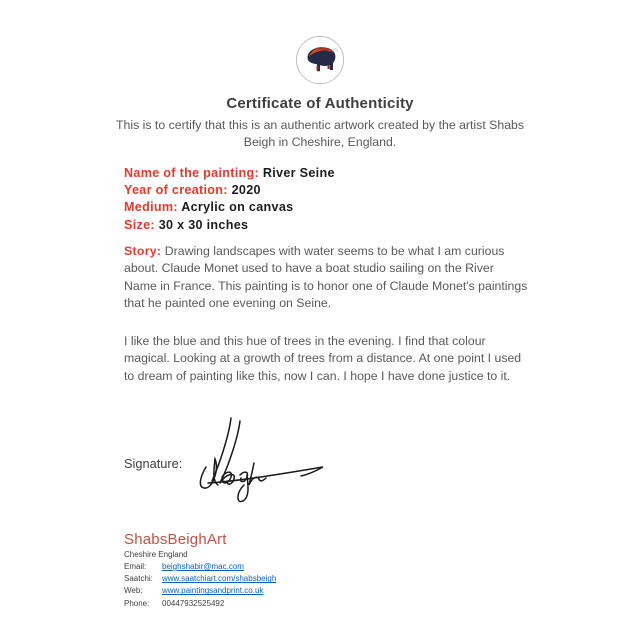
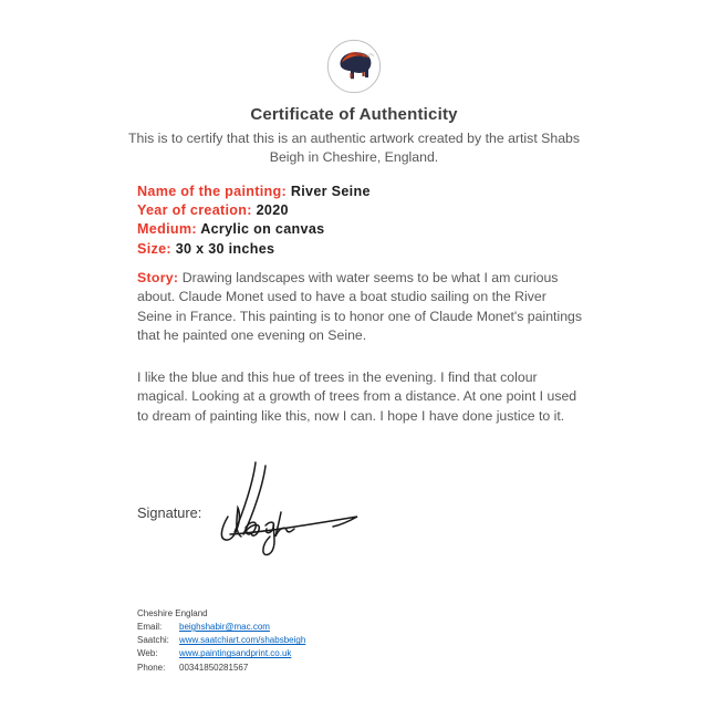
  Certificate of Authenticity
  This is to certify that this is an authentic artwork created by the artist Shabs Beigh in Cheshire, England.
  Name of the painting: River Seine
  Year of creation: 2020
  Medium: Acrylic on canvas
  Size: 30 x 30 inches
- Story: Drawing landscapes with water seems to be what I am curious about. Claude Monet used to have a boat studio sailing on the River Name in France. This painting is to honor one of Claude Monet's paintings that he painted one evening on Seine.
+ Story: Drawing landscapes with water seems to be what I am curious about. Claude Monet used to have a boat studio sailing on the River Seine in France. This painting is to honor one of Claude Monet's paintings that he painted one evening on Seine.
  I like the blue and this hue of trees in the evening. I find that colour magical. Looking at a growth of trees from a distance. At one point I used to dream of painting like this, now I can. I hope I have done justice to it.
  Signature:
- ShabsBeighArt
  Cheshire England
  Email:
  beighshabir@mac.com
  Saatchi:
  www.saatchiart.com/shabsbeigh
  Web:
  www.paintingsandprint.co.uk
  Phone:
- 00447932525492
+ 00341850281567
